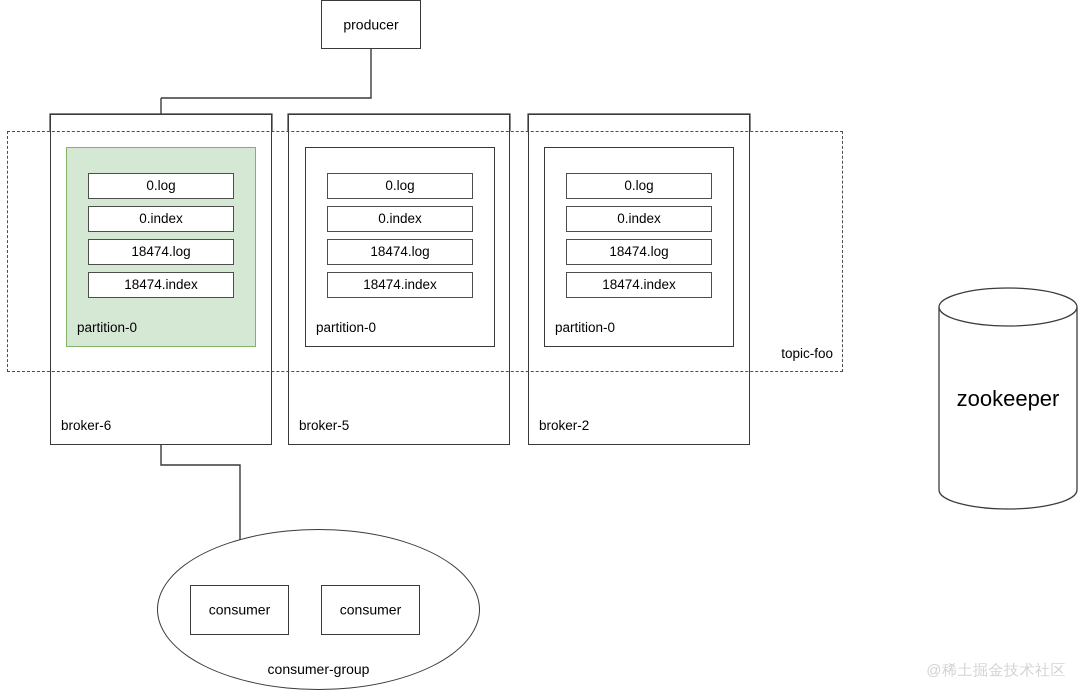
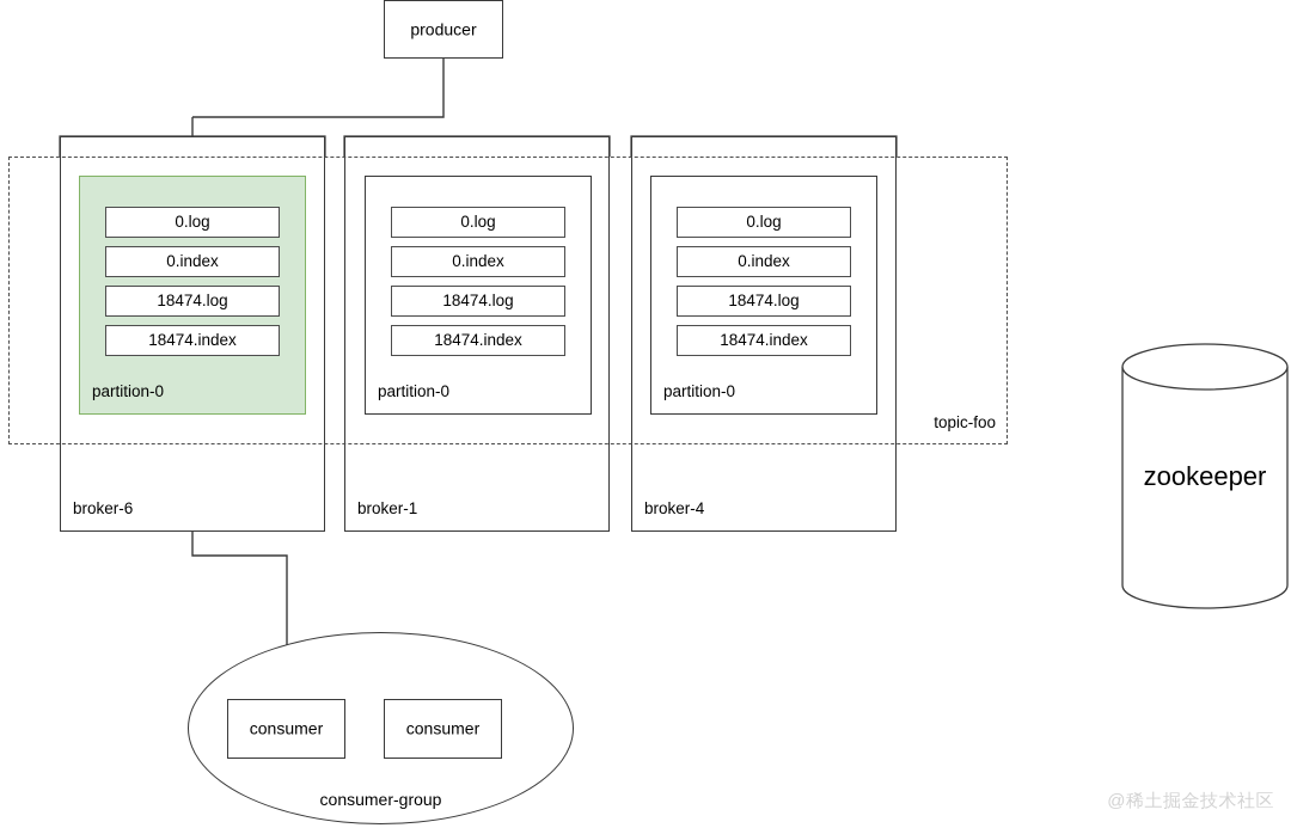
  producer
  broker-6
- broker-5
+ broker-1
- broker-2
+ broker-4
  topic-foo
  0.log
  0.index
  18474.log
  18474.index
  partition-0
  0.log
  0.index
  18474.log
  18474.index
  partition-0
  0.log
  0.index
  18474.log
  18474.index
  partition-0
  consumer-group
  consumer
  consumer
  zookeeper
  @稀土掘金技术社区
